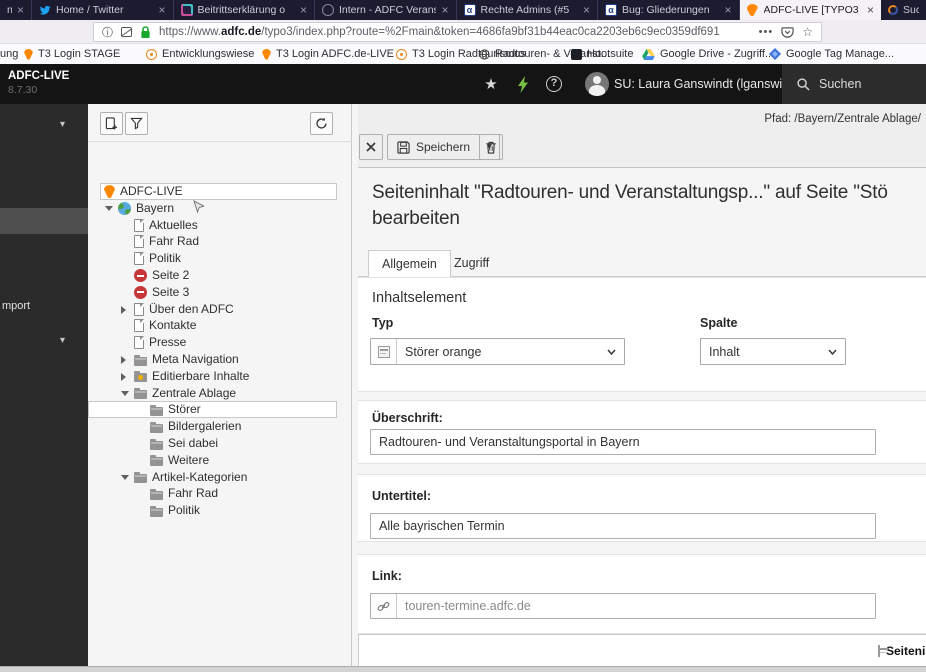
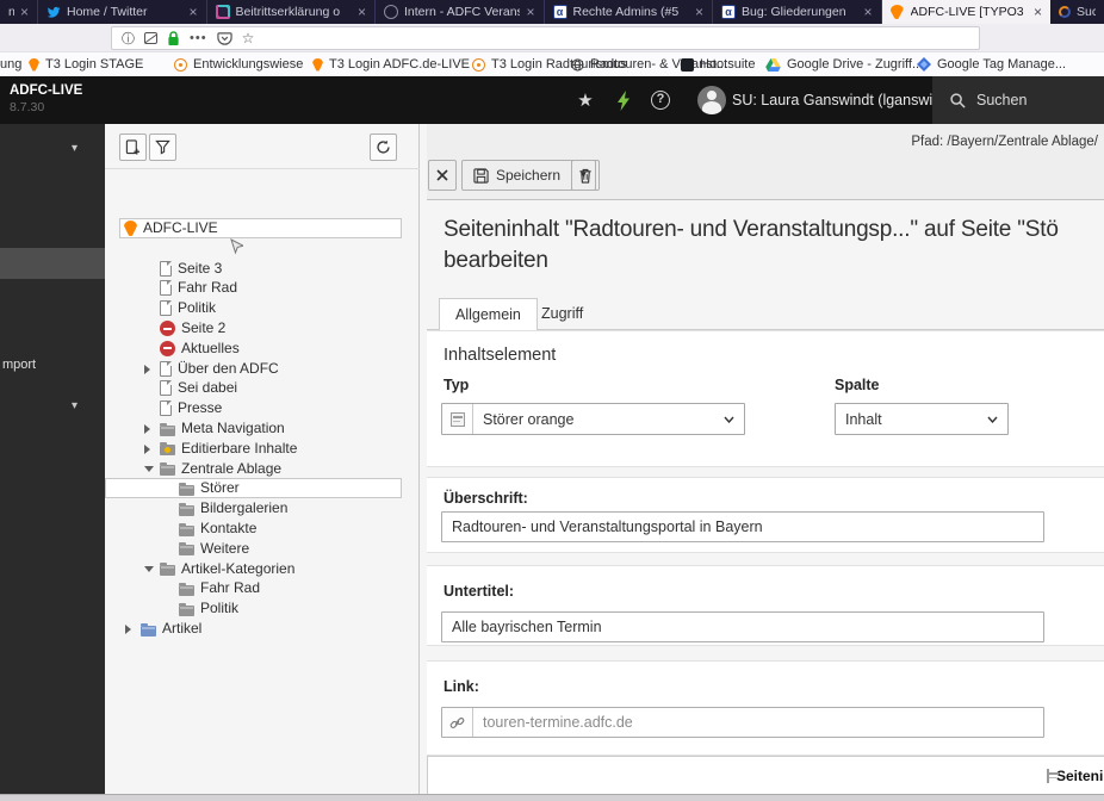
  n
  ×
  Home / Twitter
  ×
  Beitrittserklärung o
  ×
  Intern - ADFC Verans
  ×
  α
  Rechte Admins (#5
  ×
  α
  Bug: Gliederungen
  ×
  ADFC-LIVE [TYPO3
  ×
  ⓘ
- https://www.adfc.de/typo3/index.php?route=%2Fmain&token=4686fa9bf31b44eac0ca2203eb6c9ec0359df691
  •••
  ☆
  ung
  T3 Login STAGE
  Entwicklungswiese
  T3 Login ADFC.de-LIVE
  T3 Login Radurismus
  Radtouren- & Vanst...
  Hootsuite
  Google Drive - Zugriff.
  Google Tag Manage...
  ADFC-LIVE
  8.7.30
  ★
  ?
  SU: Laura Ganswindt (lganswi
  Suchen
  ▾
  mport
  ▾
  ADFC-LIVE
- Bayern
- Aktuelles
+ Seite 3
  Fahr Rad
  Politik
  Seite 2
- Seite 3
+ Aktuelles
  Über den ADFC
- Kontakte
+ Sei dabei
  Presse
  Meta Navigation
  Editierbare Inhalte
  Zentrale Ablage
  Störer
  Bildergalerien
- Sei dabei
+ Kontakte
  Weitere
  Artikel-Kategorien
  Fahr Rad
  Politik
+ Artikel
  Pfad: /Bayern/Zentrale Ablage/
  Speichern
  Seiteninhalt "Radtouren- und Veranstaltungsp..." auf Seite "Stö
  bearbeiten
  Allgemein
  Zugriff
  Inhaltselement
  Typ
  Störer orange
  Spalte
  Inhalt
  Überschrift:
  Radtouren- und Veranstaltungsportal in Bayern
  Untertitel:
  Alle bayrischen Termin
  Link:
  touren-termine.adfc.de
